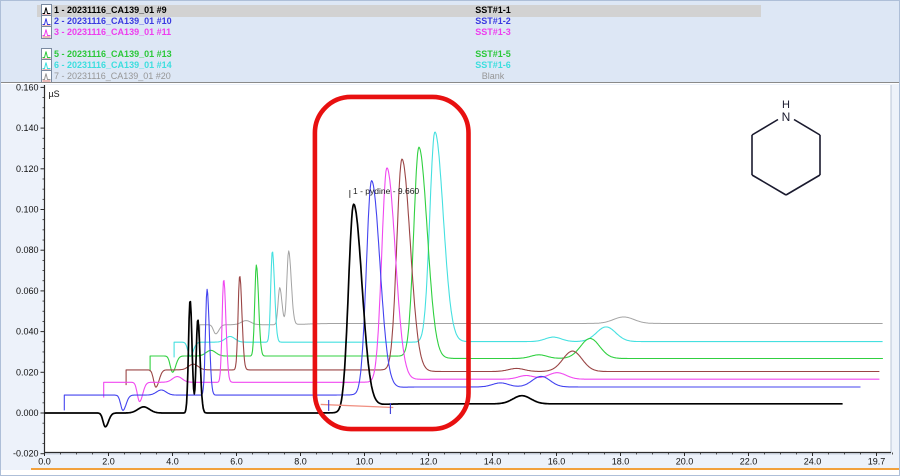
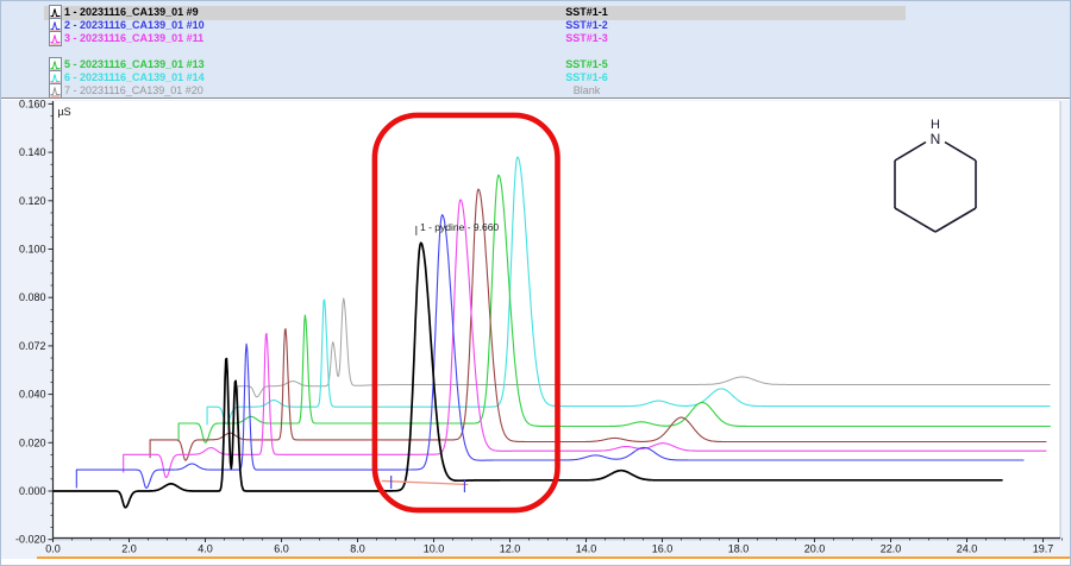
  1 - 20231116_CA139_01 #9
  SST#1-1
  2 - 20231116_CA139_01 #10
  SST#1-2
  3 - 20231116_CA139_01 #11
  SST#1-3
  5 - 20231116_CA139_01 #13
  SST#1-5
  6 - 20231116_CA139_01 #14
  SST#1-6
  7 - 20231116_CA139_01 #20
  Blank
  -0.020
  0.000
  0.020
  0.040
- 0.060
+ 0.072
  0.080
  0.100
  0.120
  0.140
  0.160
  0.0
  2.0
  4.0
  6.0
  8.0
  10.0
  12.0
  14.0
  16.0
  18.0
  20.0
  22.0
  24.0
  19.7
  µS
  1 - pydine - 9.660
  H
  N
